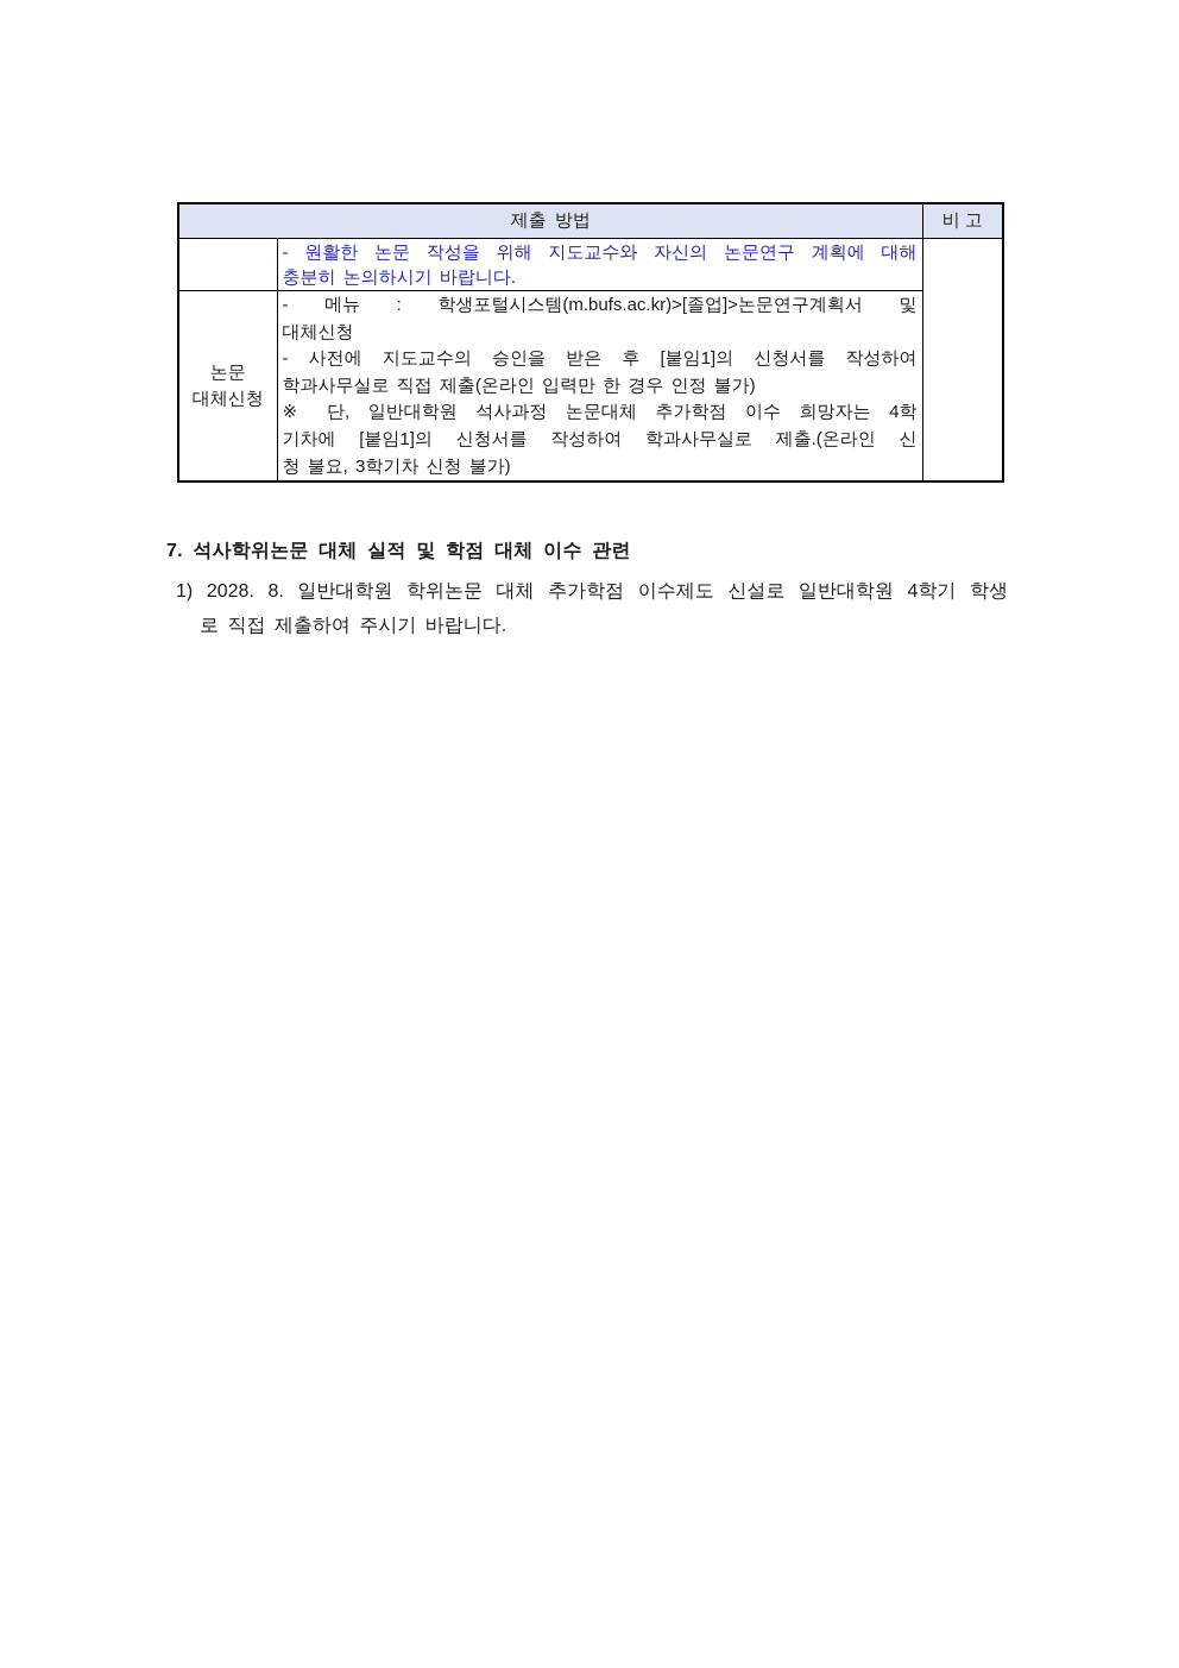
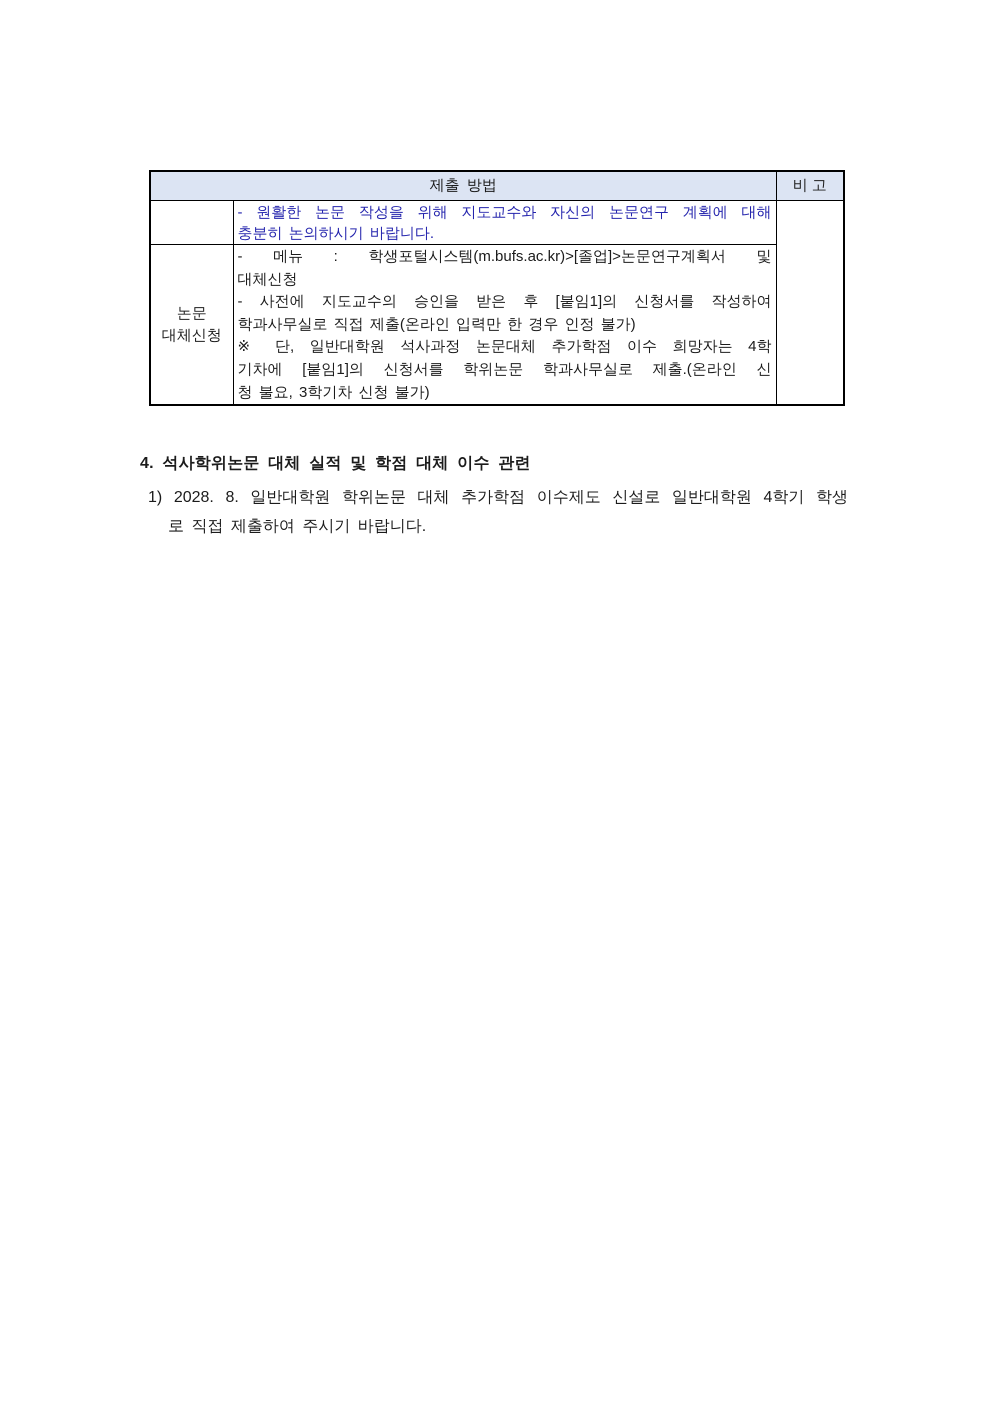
  제출 방법	비고
  	- 원활한 논문 작성을 위해 지도교수와 자신의 논문연구 계획에 대해 충분히 논의하시기 바랍니다.
- 논문 대체신청	- 메뉴 : 학생포털시스템(m.bufs.ac.kr)>[졸업]>논문연구계획서 및 대체신청 - 사전에 지도교수의 승인을 받은 후 [붙임1]의 신청서를 작성하여 학과사무실로 직접 제출(온라인 입력만 한 경우 인정 불가) ※ 단, 일반대학원 석사과정 논문대체 추가학점 이수 희망자는 4학 기차에 [붙임1]의 신청서를 작성하여 학과사무실로 제출.(온라인 신 청 불요, 3학기차 신청 불가)
+ 논문 대체신청	- 메뉴 : 학생포털시스템(m.bufs.ac.kr)>[졸업]>논문연구계획서 및 대체신청 - 사전에 지도교수의 승인을 받은 후 [붙임1]의 신청서를 작성하여 학과사무실로 직접 제출(온라인 입력만 한 경우 인정 불가) ※ 단, 일반대학원 석사과정 논문대체 추가학점 이수 희망자는 4학 기차에 [붙임1]의 신청서를 학위논문 학과사무실로 제출.(온라인 신 청 불요, 3학기차 신청 불가)
- 7. 석사학위논문 대체 실적 및 학점 대체 이수 관련
+ 4. 석사학위논문 대체 실적 및 학점 대체 이수 관련
  1) 2028. 8. 일반대학원 학위논문 대체 추가학점 이수제도 신설로 일반대학원 4학기 학생
  로 직접 제출하여 주시기 바랍니다.
